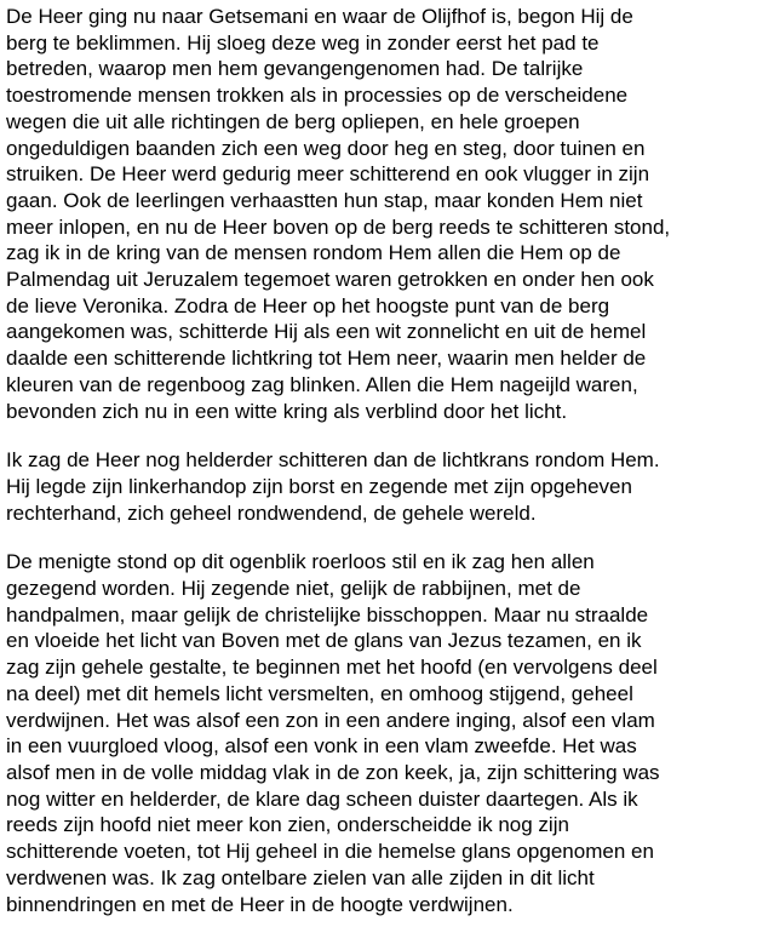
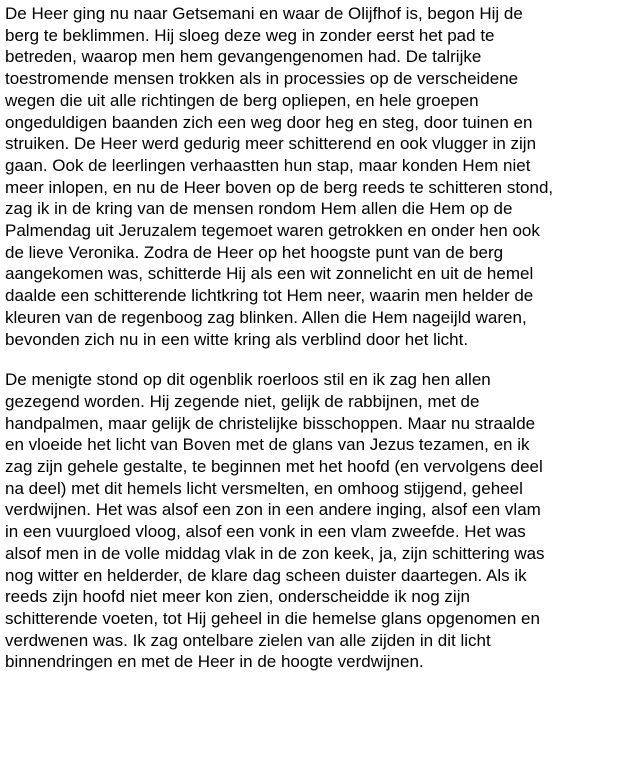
  De Heer ging nu naar Getsemani en waar de Olijfhof is, begon Hij de
  berg te beklimmen. Hij sloeg deze weg in zonder eerst het pad te
  betreden, waarop men hem gevangengenomen had. De talrijke
  toestromende mensen trokken als in processies op de verscheidene
  wegen die uit alle richtingen de berg opliepen, en hele groepen
  ongeduldigen baanden zich een weg door heg en steg, door tuinen en
  struiken. De Heer werd gedurig meer schitterend en ook vlugger in zijn
  gaan. Ook de leerlingen verhaastten hun stap, maar konden Hem niet
  meer inlopen, en nu de Heer boven op de berg reeds te schitteren stond,
  zag ik in de kring van de mensen rondom Hem allen die Hem op de
  Palmendag uit Jeruzalem tegemoet waren getrokken en onder hen ook
  de lieve Veronika. Zodra de Heer op het hoogste punt van de berg
  aangekomen was, schitterde Hij als een wit zonnelicht en uit de hemel
  daalde een schitterende lichtkring tot Hem neer, waarin men helder de
  kleuren van de regenboog zag blinken. Allen die Hem nageijld waren,
  bevonden zich nu in een witte kring als verblind door het licht.
- Ik zag de Heer nog helderder schitteren dan de lichtkrans rondom Hem.
- Hij legde zijn linkerhandop zijn borst en zegende met zijn opgeheven
- rechterhand, zich geheel rondwendend, de gehele wereld.
  De menigte stond op dit ogenblik roerloos stil en ik zag hen allen
  gezegend worden. Hij zegende niet, gelijk de rabbijnen, met de
  handpalmen, maar gelijk de christelijke bisschoppen. Maar nu straalde
  en vloeide het licht van Boven met de glans van Jezus tezamen, en ik
  zag zijn gehele gestalte, te beginnen met het hoofd (en vervolgens deel
  na deel) met dit hemels licht versmelten, en omhoog stijgend, geheel
  verdwijnen. Het was alsof een zon in een andere inging, alsof een vlam
  in een vuurgloed vloog, alsof een vonk in een vlam zweefde. Het was
  alsof men in de volle middag vlak in de zon keek, ja, zijn schittering was
  nog witter en helderder, de klare dag scheen duister daartegen. Als ik
  reeds zijn hoofd niet meer kon zien, onderscheidde ik nog zijn
  schitterende voeten, tot Hij geheel in die hemelse glans opgenomen en
  verdwenen was. Ik zag ontelbare zielen van alle zijden in dit licht
  binnendringen en met de Heer in de hoogte verdwijnen.
